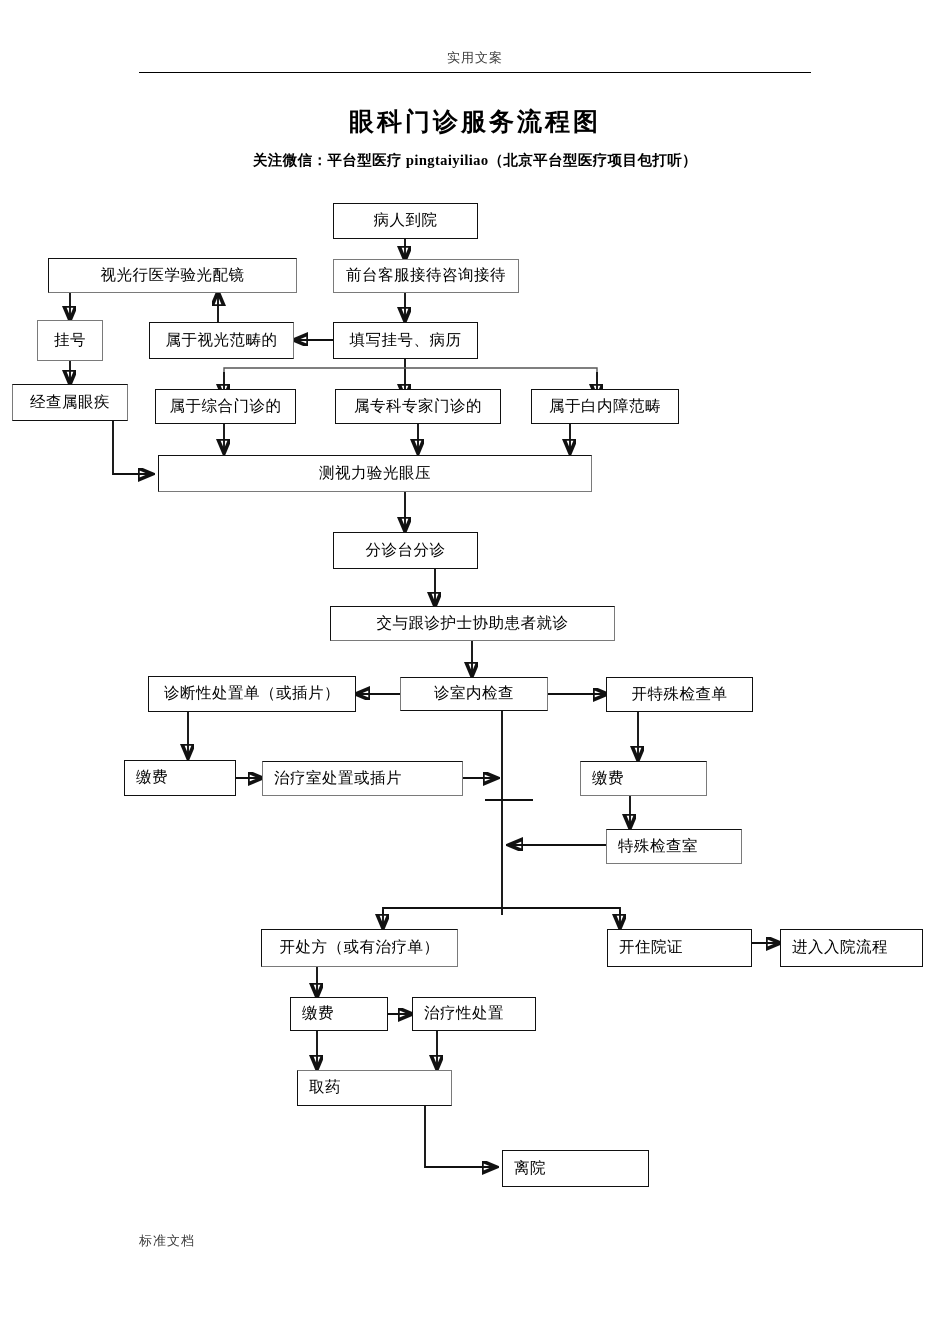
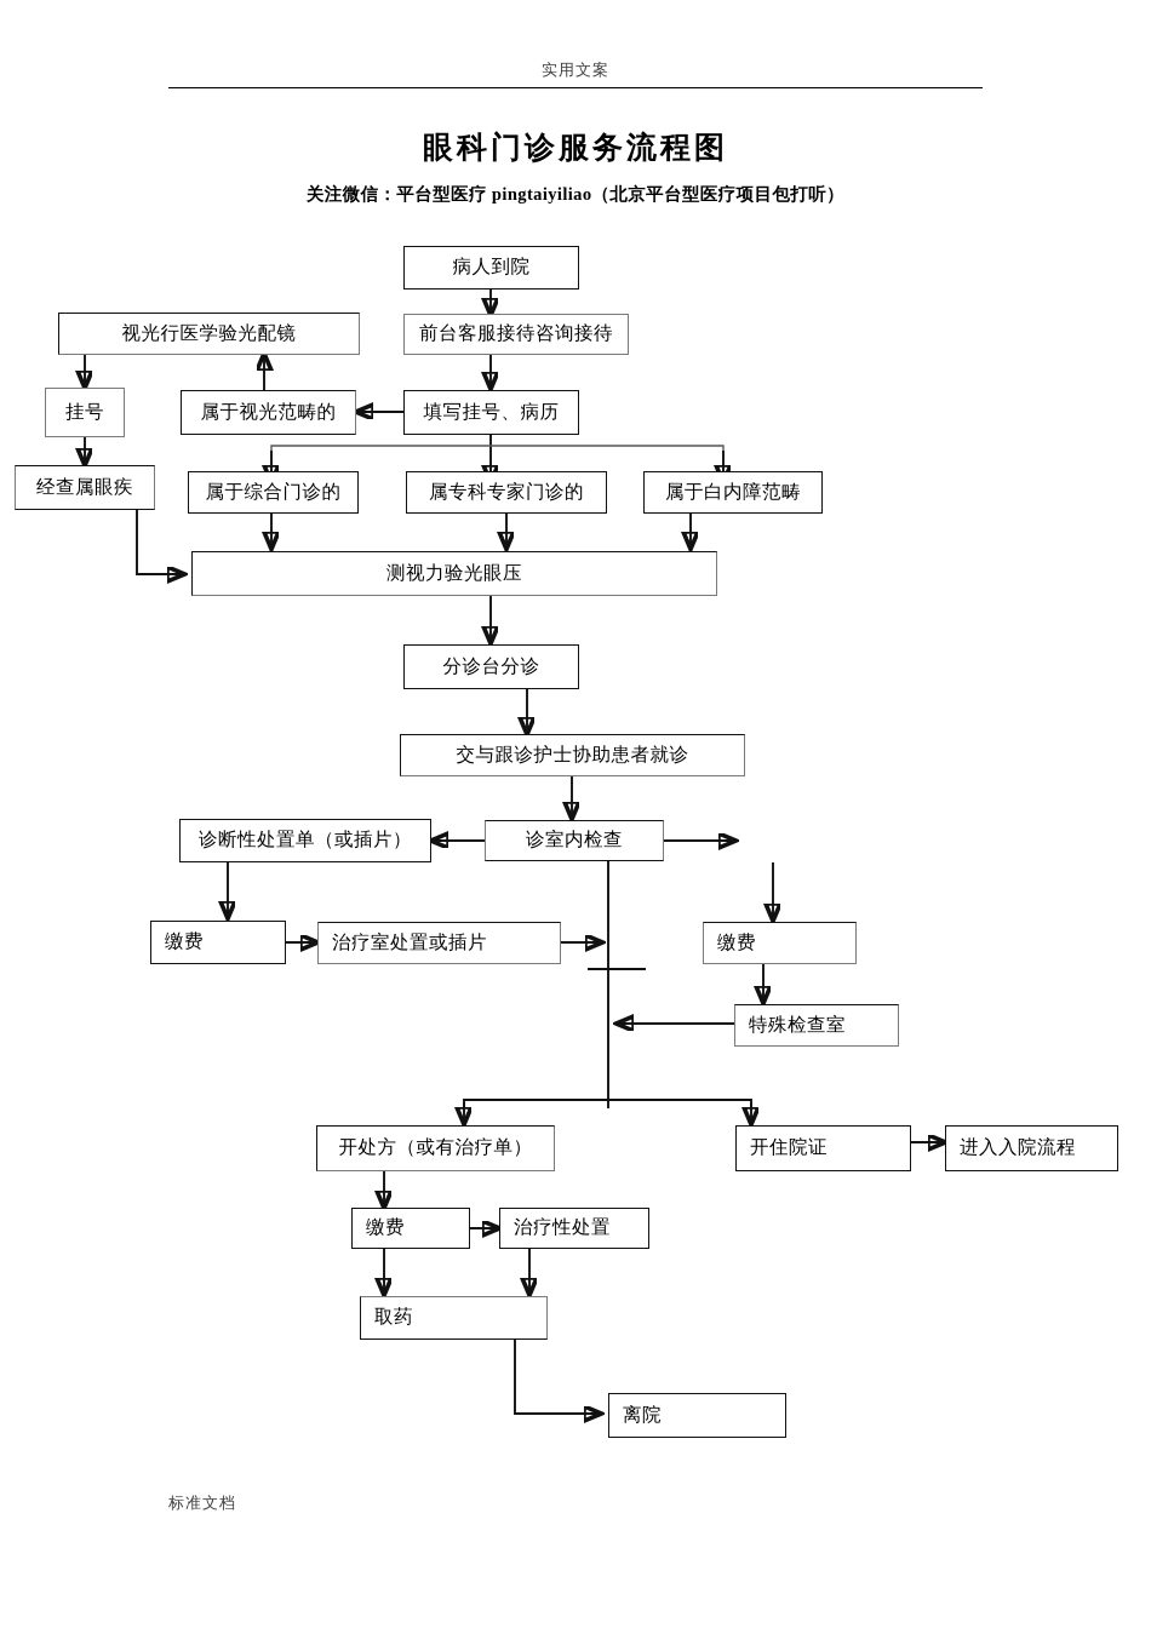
  实用文案
  眼科门诊服务流程图
  关注微信：平台型医疗 pingtaiyiliao（北京平台型医疗项目包打听）
  标准文档
  病人到院
  视光行医学验光配镜
  前台客服接待咨询接待
  挂号
  属于视光范畴的
  填写挂号、病历
  经查属眼疾
  属于综合门诊的
  属专科专家门诊的
  属于白内障范畴
  测视力验光眼压
  分诊台分诊
  交与跟诊护士协助患者就诊
  诊断性处置单（或插片）
  诊室内检查
- 开特殊检查单
  缴费
  治疗室处置或插片
  缴费
  特殊检查室
  开处方（或有治疗单）
  开住院证
  进入入院流程
  缴费
  治疗性处置
  取药
  离院
